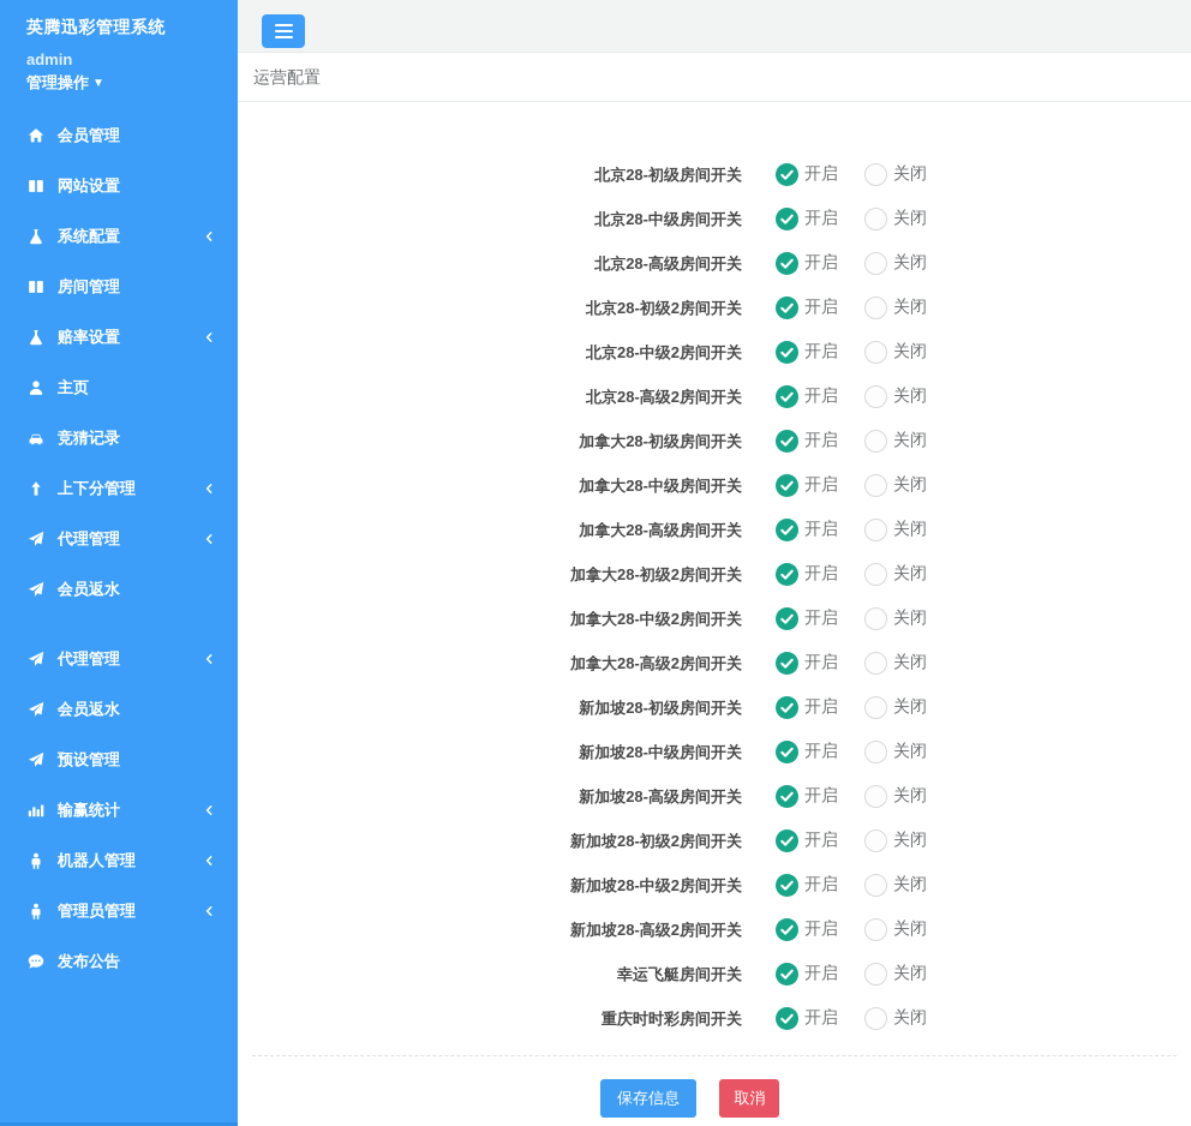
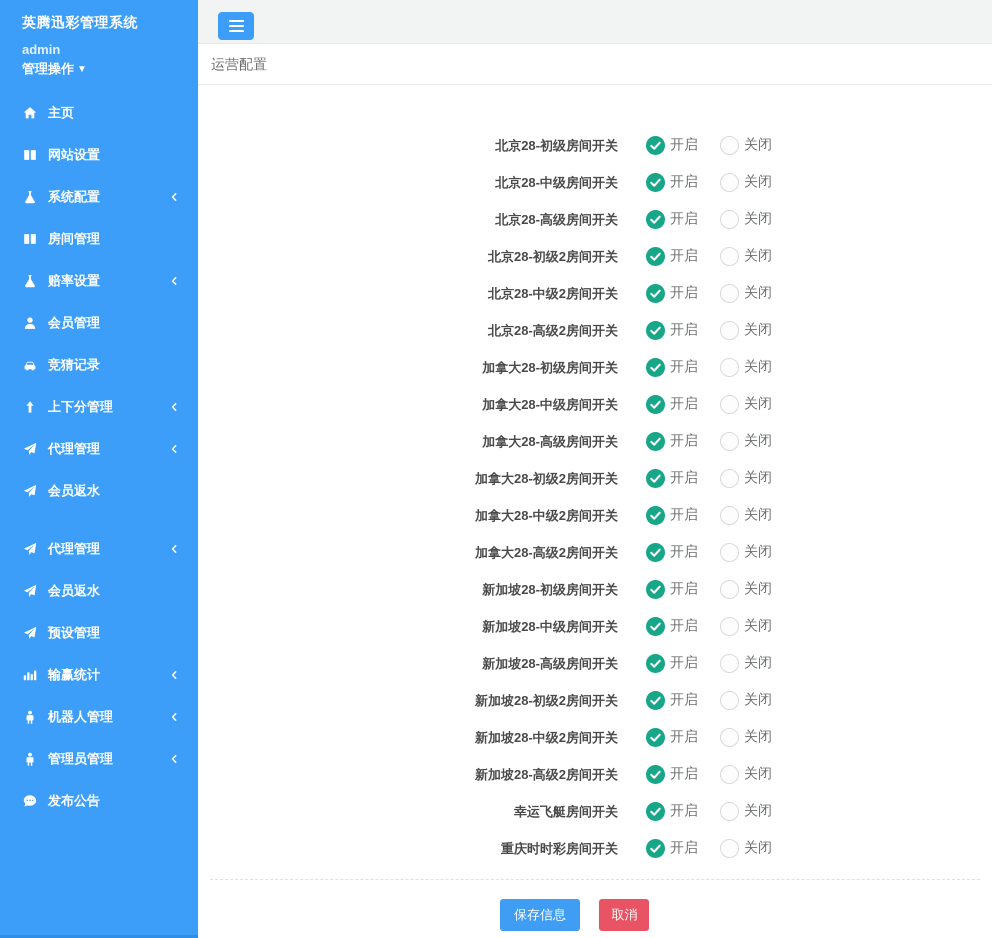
  英腾迅彩管理系统
  admin
  管理操作 ▼
- 会员管理
+ 主页
  网站设置
  系统配置
  房间管理
  赔率设置
- 主页
+ 会员管理
  竞猜记录
  上下分管理
  代理管理
  会员返水
  代理管理
  会员返水
  预设管理
  输赢统计
  机器人管理
  管理员管理
  发布公告
  运营配置
  北京28-初级房间开关
  开启
  关闭
  北京28-中级房间开关
  开启
  关闭
  北京28-高级房间开关
  开启
  关闭
  北京28-初级2房间开关
  开启
  关闭
  北京28-中级2房间开关
  开启
  关闭
  北京28-高级2房间开关
  开启
  关闭
  加拿大28-初级房间开关
  开启
  关闭
  加拿大28-中级房间开关
  开启
  关闭
  加拿大28-高级房间开关
  开启
  关闭
  加拿大28-初级2房间开关
  开启
  关闭
  加拿大28-中级2房间开关
  开启
  关闭
  加拿大28-高级2房间开关
  开启
  关闭
  新加坡28-初级房间开关
  开启
  关闭
  新加坡28-中级房间开关
  开启
  关闭
  新加坡28-高级房间开关
  开启
  关闭
  新加坡28-初级2房间开关
  开启
  关闭
  新加坡28-中级2房间开关
  开启
  关闭
  新加坡28-高级2房间开关
  开启
  关闭
  幸运飞艇房间开关
  开启
  关闭
  重庆时时彩房间开关
  开启
  关闭
  保存信息 取消
